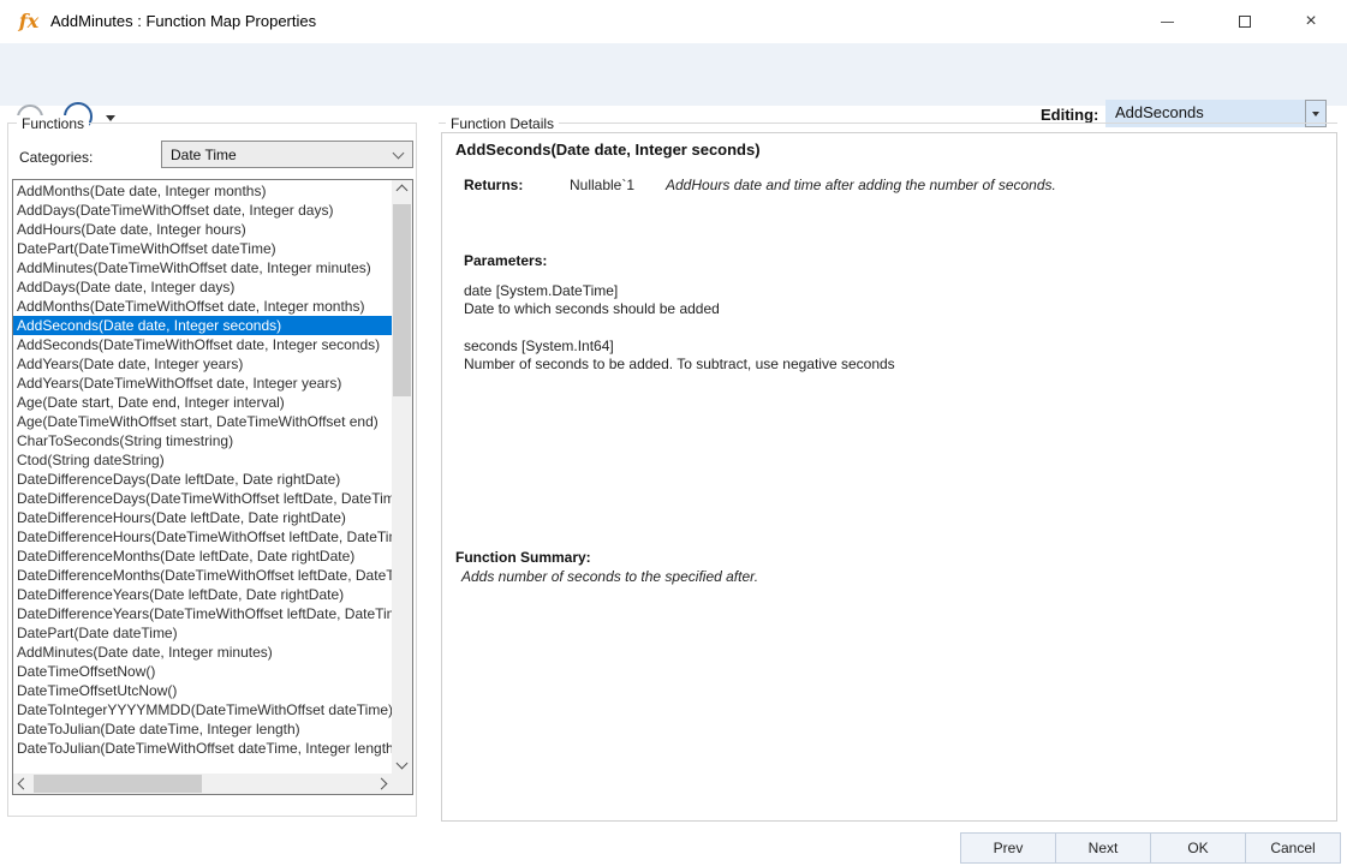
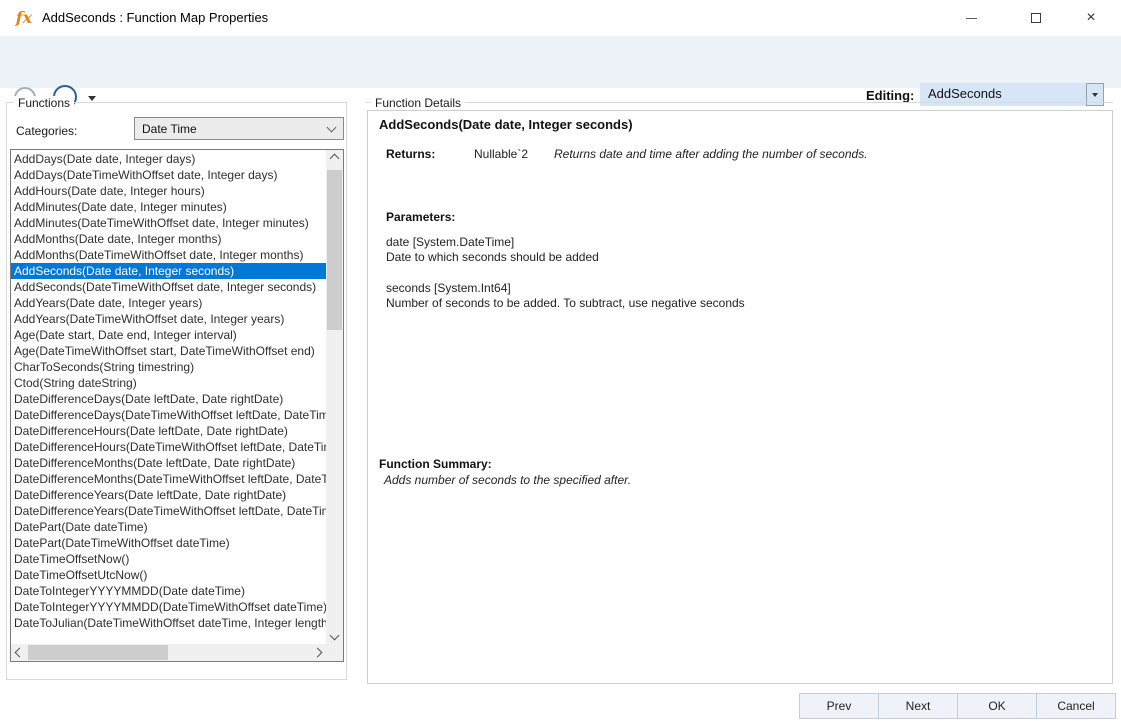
  fx
- AddMinutes : Function Map Properties
+ AddSeconds : Function Map Properties
  ×
  Editing:
  AddSeconds
  Functions
  Categories:
  Date Time
- AddMonths(Date date, Integer months)
+ AddDays(Date date, Integer days)
  AddDays(DateTimeWithOffset date, Integer days)
  AddHours(Date date, Integer hours)
- DatePart(DateTimeWithOffset dateTime)
+ AddMinutes(Date date, Integer minutes)
  AddMinutes(DateTimeWithOffset date, Integer minutes)
- AddDays(Date date, Integer days)
+ AddMonths(Date date, Integer months)
  AddMonths(DateTimeWithOffset date, Integer months)
  AddSeconds(Date date, Integer seconds)
  AddSeconds(DateTimeWithOffset date, Integer seconds)
  AddYears(Date date, Integer years)
  AddYears(DateTimeWithOffset date, Integer years)
  Age(Date start, Date end, Integer interval)
  Age(DateTimeWithOffset start, DateTimeWithOffset end)
  CharToSeconds(String timestring)
  Ctod(String dateString)
  DateDifferenceDays(Date leftDate, Date rightDate)
  DateDifferenceDays(DateTimeWithOffset leftDate, DateTim
  DateDifferenceHours(Date leftDate, Date rightDate)
  DateDifferenceHours(DateTimeWithOffset leftDate, DateTi
  DateDifferenceMonths(Date leftDate, Date rightDate)
  DateDifferenceYears(Date leftDate, Date rightDate)
  DateDifferenceYears(DateTimeWithOffset leftDate, DateTi
  DatePart(Date dateTime)
- AddMinutes(Date date, Integer minutes)
+ DatePart(DateTimeWithOffset dateTime)
  DateTimeOffsetNow()
  DateTimeOffsetUtcNow()
+ DateToIntegerYYYYMMDD(Date dateTime)
  DateToIntegerYYYYMMDD(DateTimeWithOffset dateTime)
- DateToJulian(Date dateTime, Integer length)
  DateToJulian(DateTimeWithOffset dateTime, Integer length
  Function Details
  AddSeconds(Date date, Integer seconds)
  Returns:
- Nullable`1
+ Nullable`2
- AddHours date and time after adding the number of seconds.
+ Returns date and time after adding the number of seconds.
  Parameters:
  date [System.DateTime]
  Date to which seconds should be added
  seconds [System.Int64]
  Number of seconds to be added. To subtract, use negative seconds
  Function Summary:
  Adds number of seconds to the specified after.
  Prev
  Next
  OK
  Cancel
